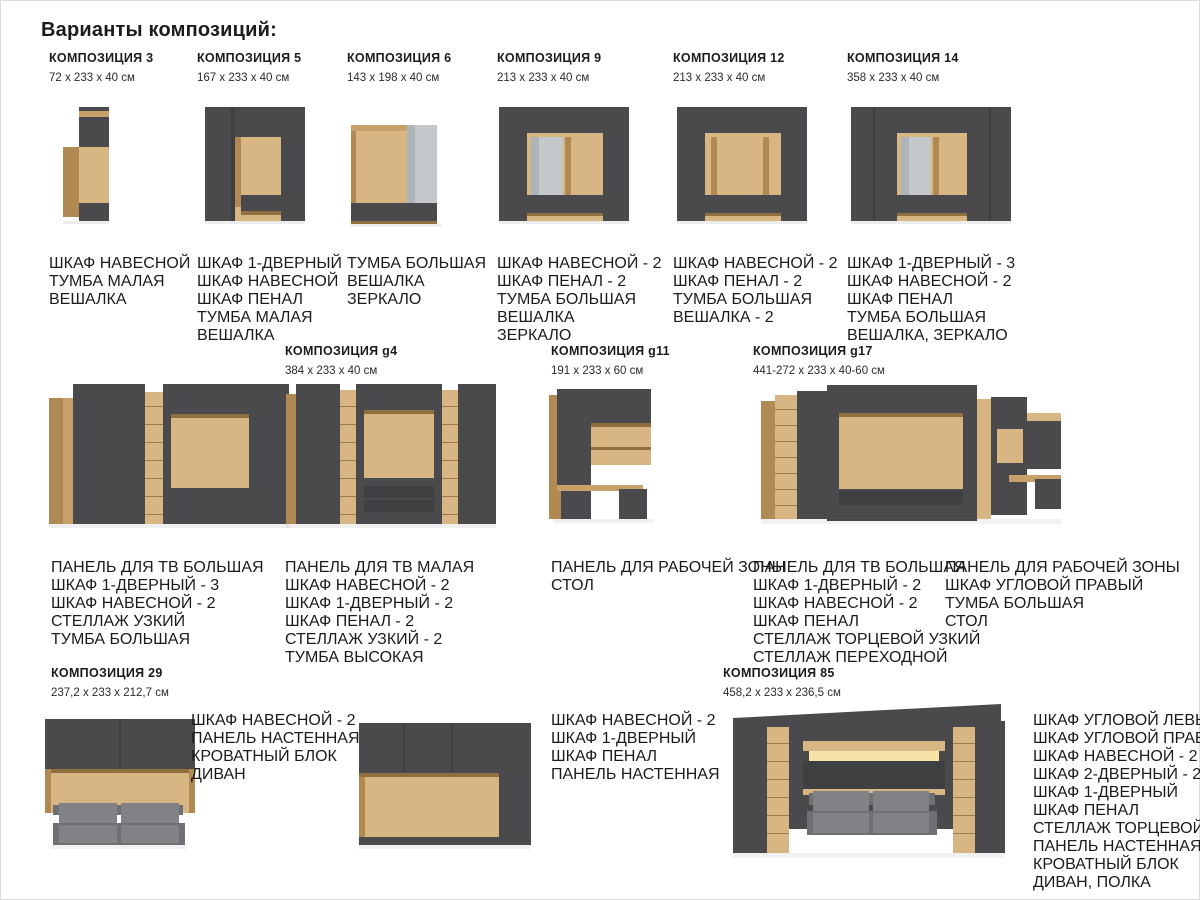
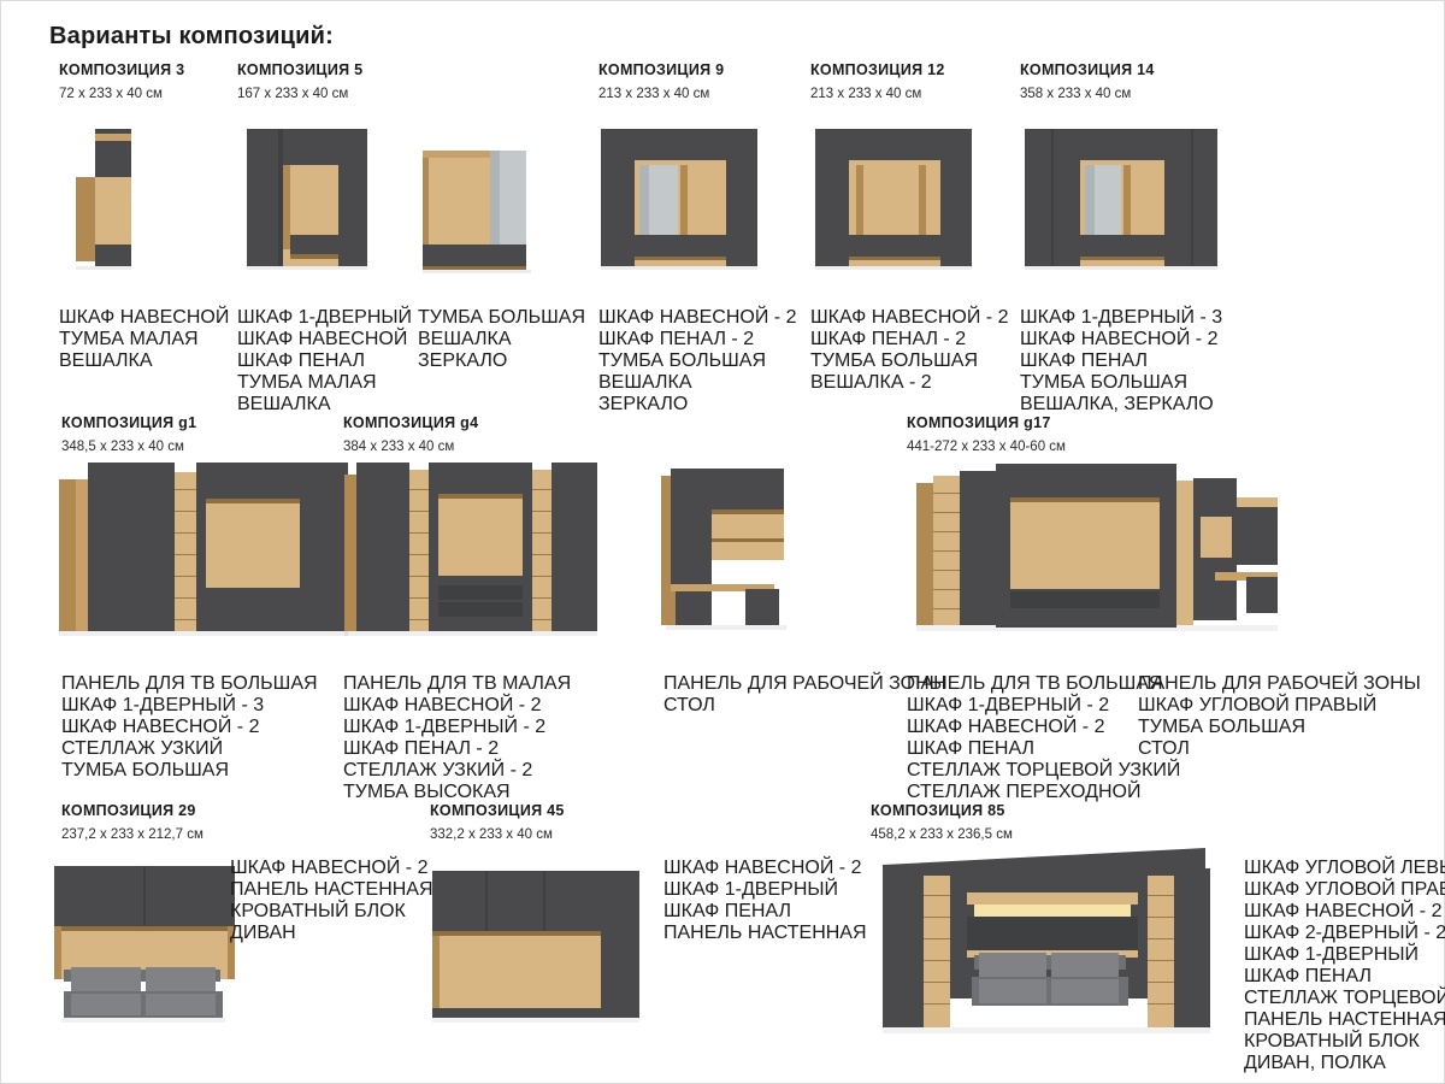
  Варианты композиций:
  КОМПОЗИЦИЯ 3
  72 х 233 х 40 см
  ШКАФ НАВЕСНОЙ
  ТУМБА МАЛАЯ
  ВЕШАЛКА
  КОМПОЗИЦИЯ 5
  167 х 233 х 40 см
  ШКАФ 1-ДВЕРНЫЙ
  ШКАФ НАВЕСНОЙ
  ШКАФ ПЕНАЛ
  ТУМБА МАЛАЯ
  ВЕШАЛКА
- КОМПОЗИЦИЯ 6
- 143 х 198 х 40 см
  ТУМБА БОЛЬШАЯ
  ВЕШАЛКА
  ЗЕРКАЛО
  КОМПОЗИЦИЯ 9
  213 х 233 х 40 см
  ШКАФ НАВЕСНОЙ - 2
  ШКАФ ПЕНАЛ - 2
  ТУМБА БОЛЬШАЯ
  ВЕШАЛКА
  ЗЕРКАЛО
  КОМПОЗИЦИЯ 12
  213 х 233 х 40 см
  ШКАФ НАВЕСНОЙ - 2
  ШКАФ ПЕНАЛ - 2
  ТУМБА БОЛЬШАЯ
  ВЕШАЛКА - 2
  КОМПОЗИЦИЯ 14
  358 х 233 х 40 см
  ШКАФ 1-ДВЕРНЫЙ - 3
  ШКАФ НАВЕСНОЙ - 2
  ШКАФ ПЕНАЛ
  ТУМБА БОЛЬШАЯ
  ВЕШАЛКА, ЗЕРКАЛО
+ КОМПОЗИЦИЯ g1
+ 348,5 х 233 х 40 см
  ПАНЕЛЬ ДЛЯ ТВ БОЛЬШАЯ
  ШКАФ 1-ДВЕРНЫЙ - 3
  ШКАФ НАВЕСНОЙ - 2
  СТЕЛЛАЖ УЗКИЙ
  ТУМБА БОЛЬШАЯ
  КОМПОЗИЦИЯ g4
  384 х 233 х 40 см
  ПАНЕЛЬ ДЛЯ ТВ МАЛАЯ
  ШКАФ НАВЕСНОЙ - 2
  ШКАФ 1-ДВЕРНЫЙ - 2
  ШКАФ ПЕНАЛ - 2
  СТЕЛЛАЖ УЗКИЙ - 2
  ТУМБА ВЫСОКАЯ
- КОМПОЗИЦИЯ g11
- 191 х 233 х 60 см
  ПАНЕЛЬ ДЛЯ РАБОЧЕЙ ЗОНЫ
  СТОЛ
  КОМПОЗИЦИЯ g17
  441-272 х 233 х 40-60 см
  ПАНЕЛЬ ДЛЯ ТВ БОЛЬШАЯ
  ШКАФ 1-ДВЕРНЫЙ - 2
  ШКАФ НАВЕСНОЙ - 2
  ШКАФ ПЕНАЛ
  СТЕЛЛАЖ ТОРЦЕВОЙ УЗКИЙ
  СТЕЛЛАЖ ПЕРЕХОДНОЙ
  ПАНЕЛЬ ДЛЯ РАБОЧЕЙ ЗОНЫ
  ШКАФ УГЛОВОЙ ПРАВЫЙ
  ТУМБА БОЛЬШАЯ
  СТОЛ
  КОМПОЗИЦИЯ 29
  237,2 х 233 х 212,7 см
  ШКАФ НАВЕСНОЙ - 2
  ПАНЕЛЬ НАСТЕННАЯ
  КРОВАТНЫЙ БЛОК
  ДИВАН
+ КОМПОЗИЦИЯ 45
+ 332,2 х 233 х 40 см
  ШКАФ НАВЕСНОЙ - 2
  ШКАФ 1-ДВЕРНЫЙ
  ШКАФ ПЕНАЛ
  ПАНЕЛЬ НАСТЕННАЯ
  КОМПОЗИЦИЯ 85
  458,2 х 233 х 236,5 см
  ШКАФ УГЛОВОЙ ЛЕВ
  ШКАФ УГЛОВОЙ ПРА
  ШКАФ НАВЕСНОЙ - 2
  ШКАФ 2-ДВЕРНЫЙ - 2
  ШКАФ 1-ДВЕРНЫЙ
  ШКАФ ПЕНАЛ
  СТЕЛЛАЖ ТОРЦЕВОЙ
  ПАНЕЛЬ НАСТЕННАЯ
  КРОВАТНЫЙ БЛОК
  ДИВАН, ПОЛКА
